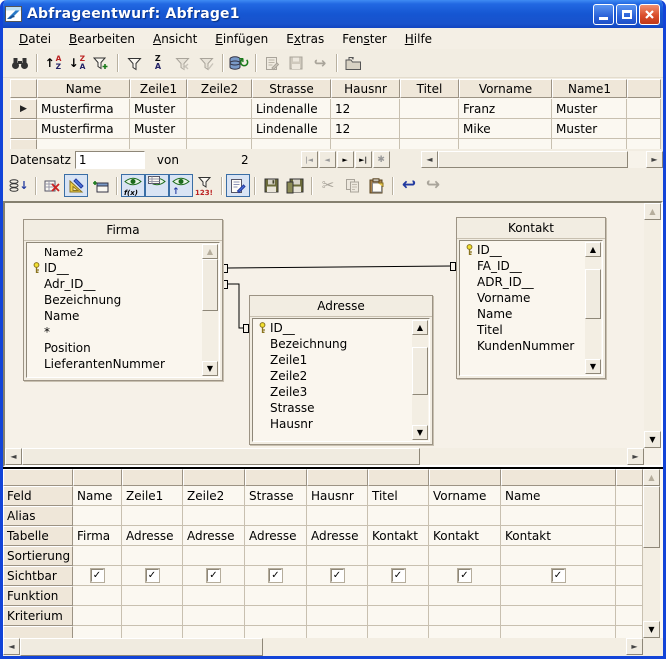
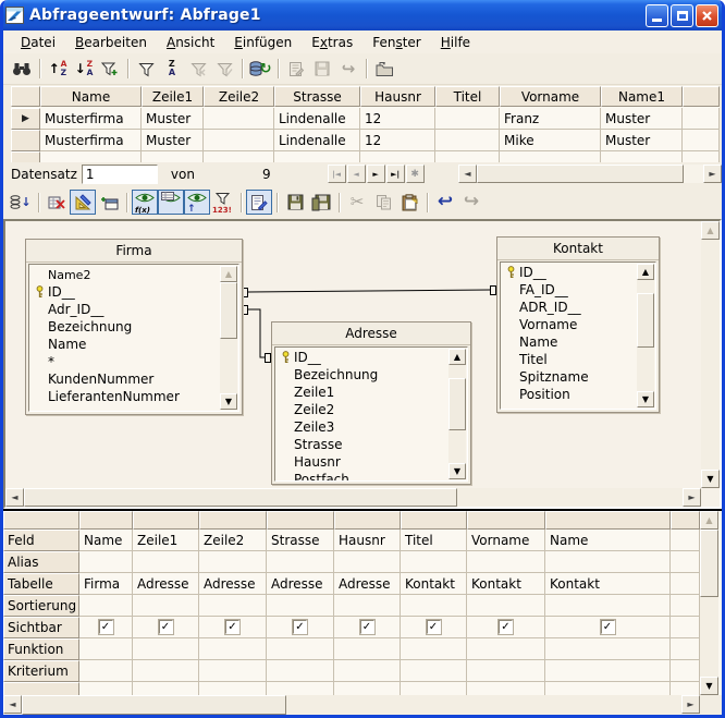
  Abfrageentwurf: Abfrage1
  Datei
  Bearbeiten
  Ansicht
  Einfügen
  Extras
  Fenster
  Hilfe
  ↑
  A
  Z
  ↓
  Z
  A
  Z
  A
  ↻
  ↪
  Name
  Zeile1
  Zeile2
  Strasse
  Hausnr
  Titel
  Vorname
  Name1
  ▶
  Musterfirma
  Muster
  Lindenalle
  12
  Franz
  Muster
  Musterfirma
  Muster
  Lindenalle
  12
  Mike
  Muster
  Datensatz
  1
  von
- 2
+ 9
  |◄
  ◄
  ►
  ►|
  ✱
  ◄
  ►
  ↓
  f(x)
  ↑
  123!
  ✂
  ↩
  ↪
  Firma
  Name2
  ID__
  Adr_ID__
  Bezeichnung
  Name
  *
- Position
+ KundenNummer
  LieferantenNummer
  ▲
  ▼
  Adresse
  ID__
  Bezeichnung
  Zeile1
  Zeile2
  Zeile3
  Strasse
  Hausnr
+ Postfach
  ▲
  ▼
  Kontakt
  ID__
  FA_ID__
  ADR_ID__
  Vorname
  Name
  Titel
+ Spitzname
- KundenNummer
+ Position
  ▲
  ▼
  ▲
  ▼
  ◄
  ►
  Feld
  Name
  Zeile1
  Zeile2
  Strasse
  Hausnr
  Titel
  Vorname
  Name
  Alias
  Tabelle
  Firma
  Adresse
  Adresse
  Adresse
  Adresse
  Kontakt
  Kontakt
  Kontakt
  Sortierung
  Sichtbar
  ✓
  ✓
  ✓
  ✓
  ✓
  ✓
  ✓
  ✓
  Funktion
  Kriterium
  ▲
  ▼
  ◄
  ►
